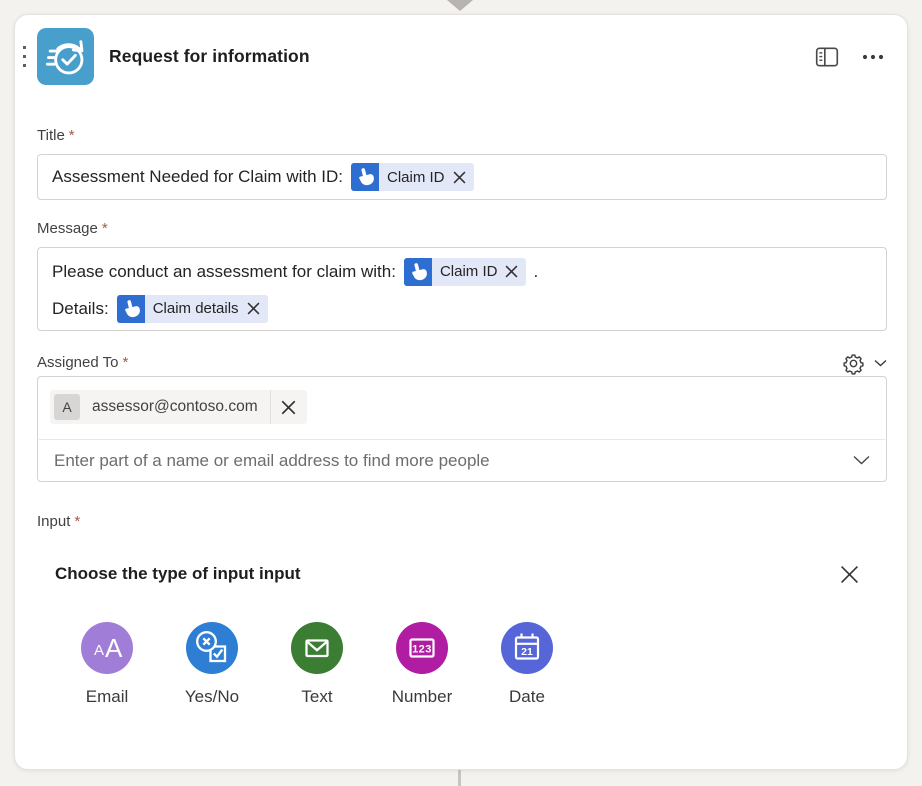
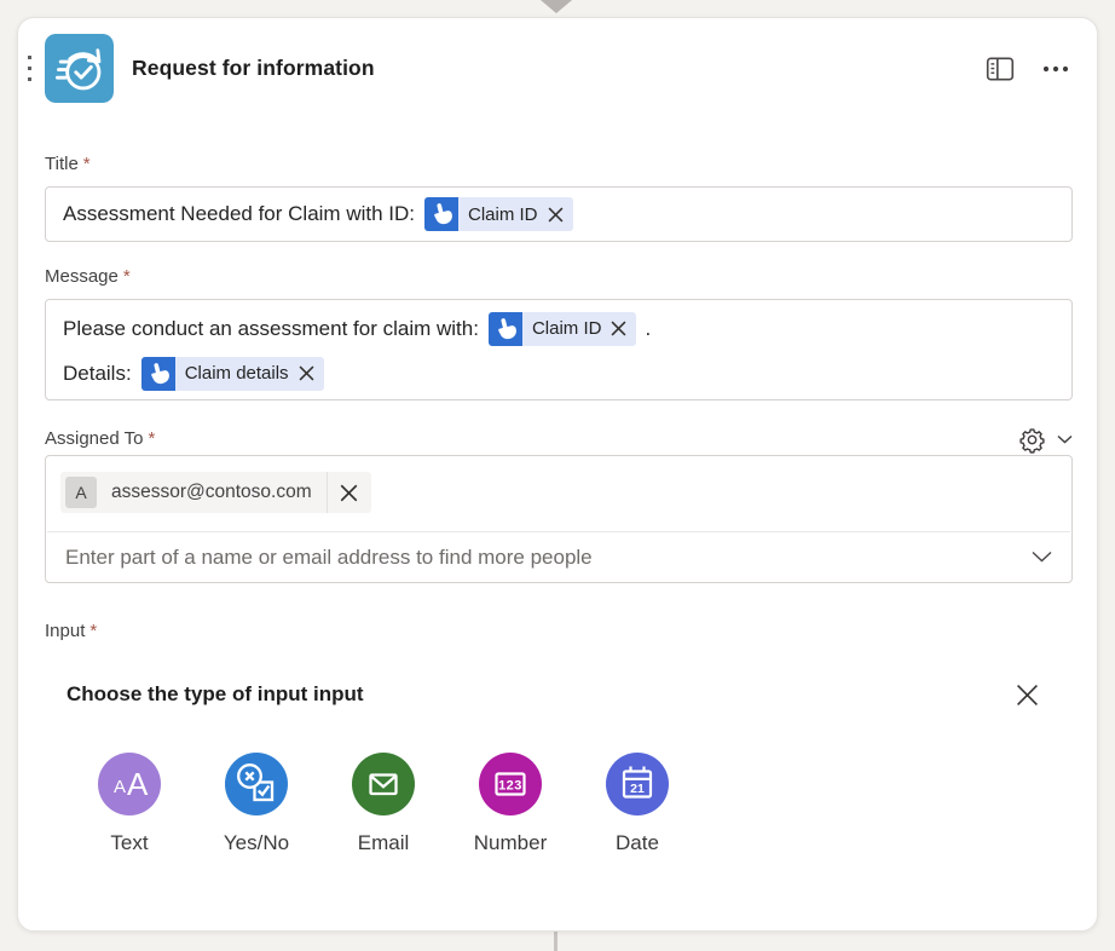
  Request for information
  Title *
  Assessment Needed for Claim with ID:
  Claim ID
  Message *
  Please conduct an assessment for claim with:
  Claim ID
  .
  Details:
  Claim details
  Assigned To *
  A
  assessor@contoso.com
  Enter part of a name or email address to find more people
  Input *
  Choose the type of input input
  A
  A
- Email
+ Text
  Yes/No
- Text
+ Email
  123
  Number
  21
  Date
